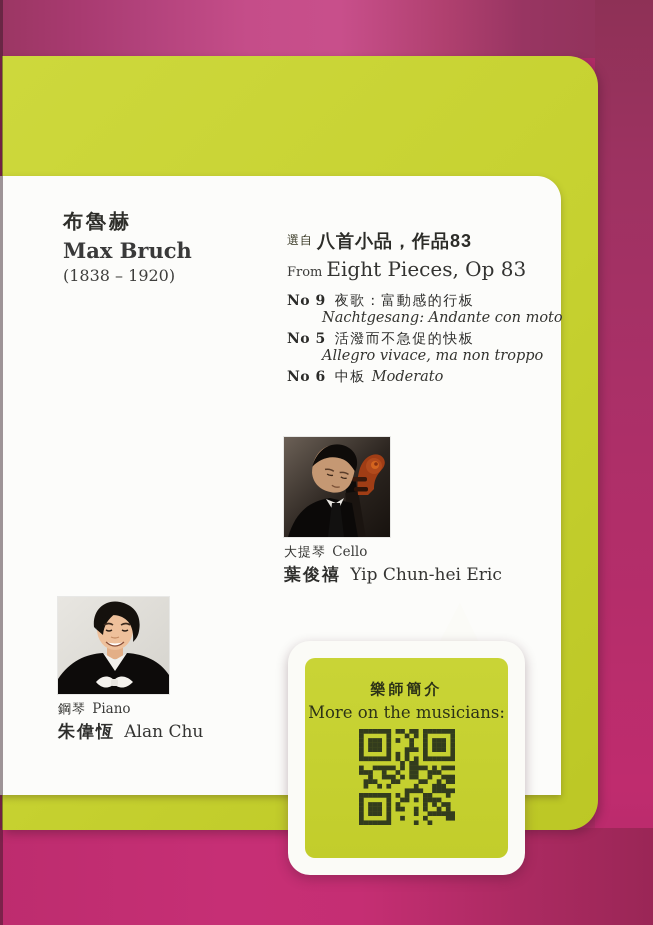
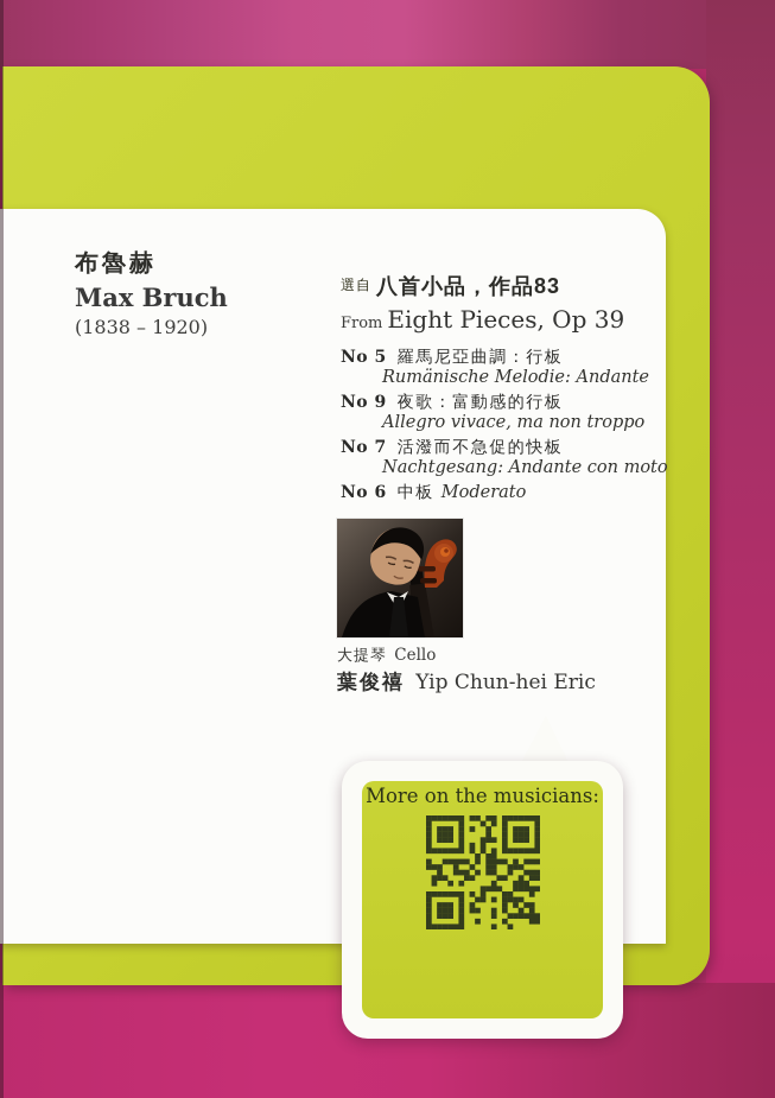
  布魯赫
  Max Bruch
  (1838 – 1920)
  選自 八首小品，作品83
- From Eight Pieces, Op 83
+ From Eight Pieces, Op 39
+ No 5 羅馬尼亞曲調：行板
+ Rumänische Melodie: Andante
  No 9 夜歌：富動感的行板
- Nachtgesang: Andante con moto
+ Allegro vivace, ma non troppo
- No 5 活潑而不急促的快板
+ No 7 活潑而不急促的快板
- Allegro vivace, ma non troppo
+ Nachtgesang: Andante con moto
  No 6 中板 Moderato
  大提琴 Cello
  葉俊禧 Yip Chun-hei Eric
- 鋼琴 Piano
- 朱偉恆 Alan Chu
- 樂師簡介
  More on the musicians:
